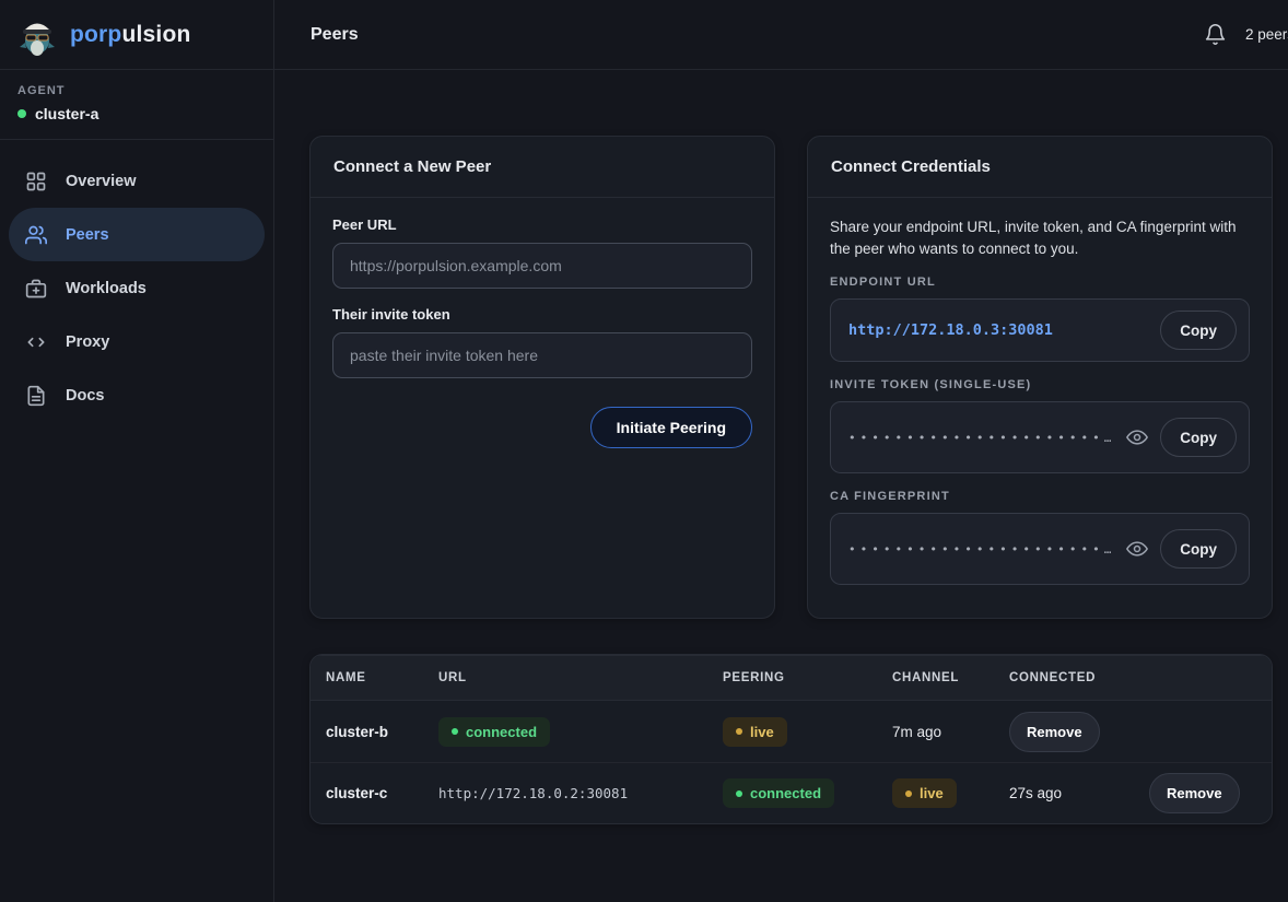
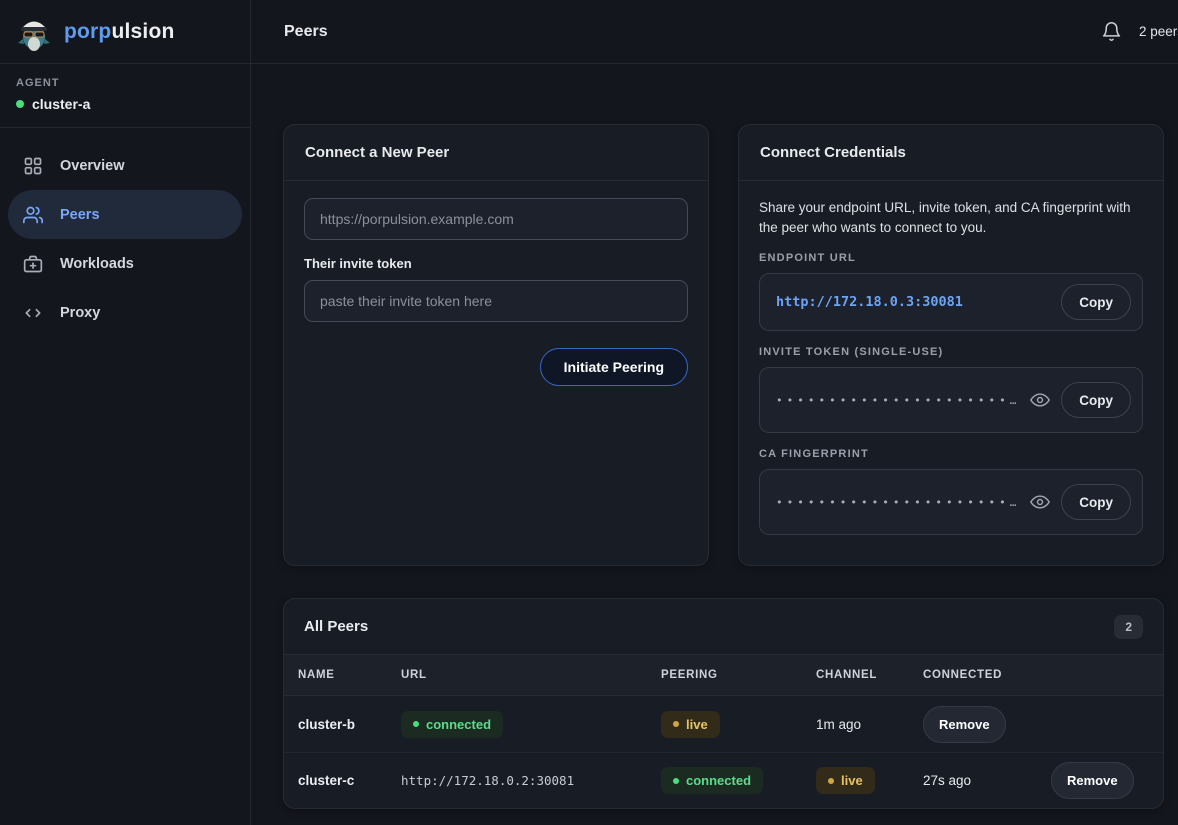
  porpulsion
  AGENT
  cluster-a
  Overview
  Peers
  Workloads
  Proxy
- Docs
  Peers
  2 peer
  Connect a New Peer
- Peer URL
  https://porpulsion.example.com
  Their invite token
  paste their invite token here
  Initiate Peering
  Connect Credentials
  Share your endpoint URL, invite token, and CA fingerprint with the peer who wants to connect to you.
  ENDPOINT URL
  http://172.18.0.3:30081
  Copy
  INVITE TOKEN (SINGLE-USE)
  Copy
  CA FINGERPRINT
  Copy
+ All Peers
+ 2
  NAME
  URL
  PEERING
  CHANNEL
  CONNECTED
  cluster-b
  connected
  live
- 7m ago
+ 1m ago
  Remove
  cluster-c
  http://172.18.0.2:30081
  connected
  live
  27s ago
  Remove
